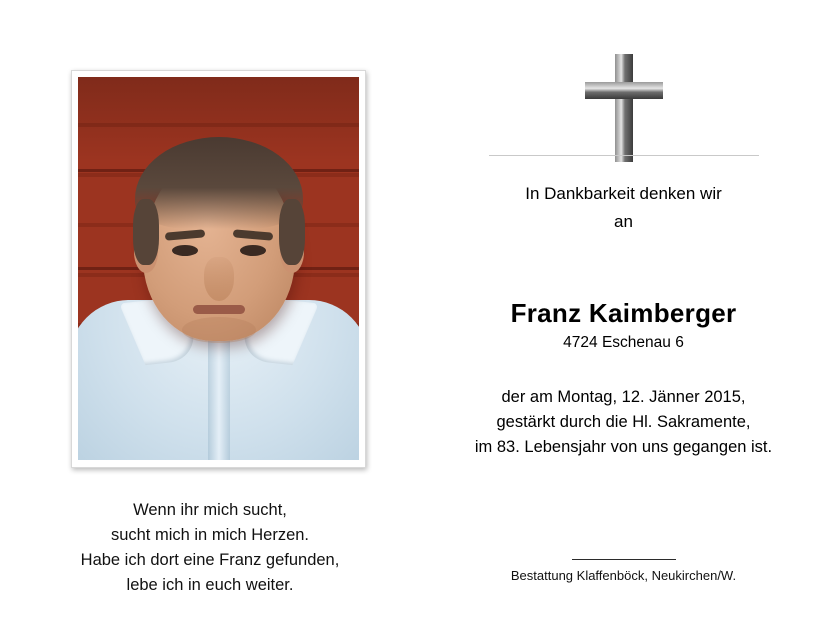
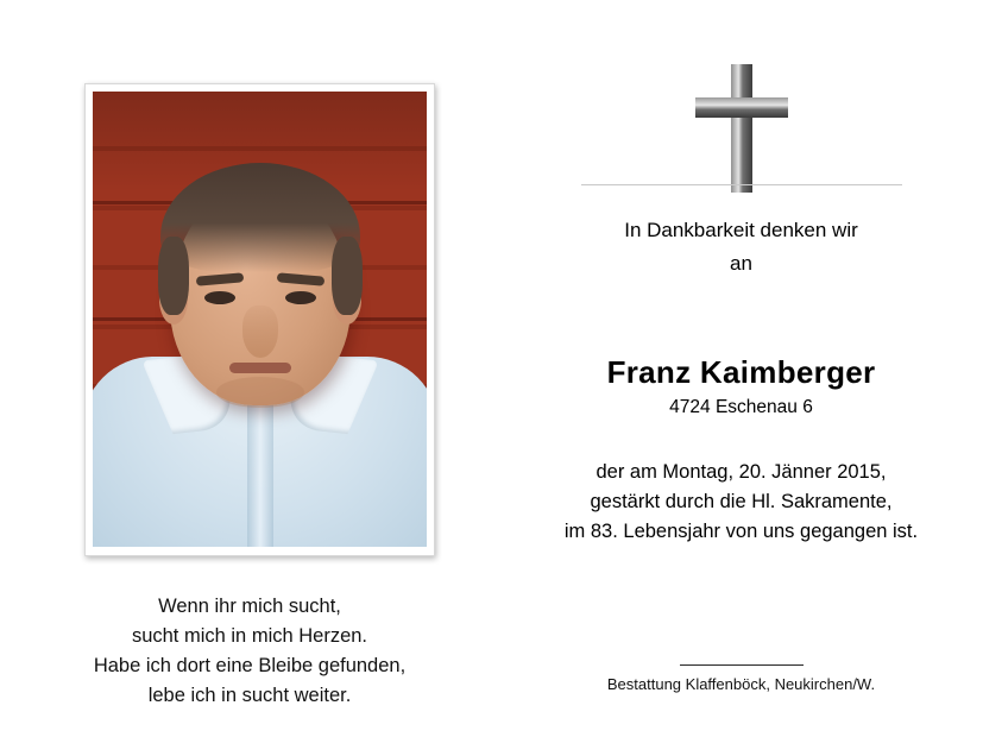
  Wenn ihr mich sucht,
  sucht mich in mich Herzen.
- Habe ich dort eine Franz gefunden,
+ Habe ich dort eine Bleibe gefunden,
- lebe ich in euch weiter.
+ lebe ich in sucht weiter.
  In Dankbarkeit denken wir
  an
  Franz Kaimberger
  4724 Eschenau 6
- der am Montag, 12. Jänner 2015,
+ der am Montag, 20. Jänner 2015,
  gestärkt durch die Hl. Sakramente,
  im 83. Lebensjahr von uns gegangen ist.
  Bestattung Klaffenböck, Neukirchen/W.
